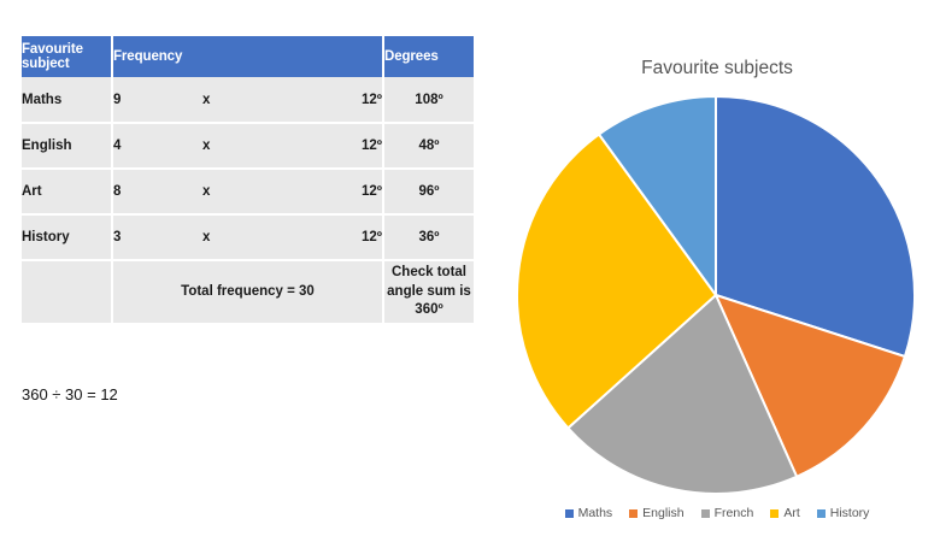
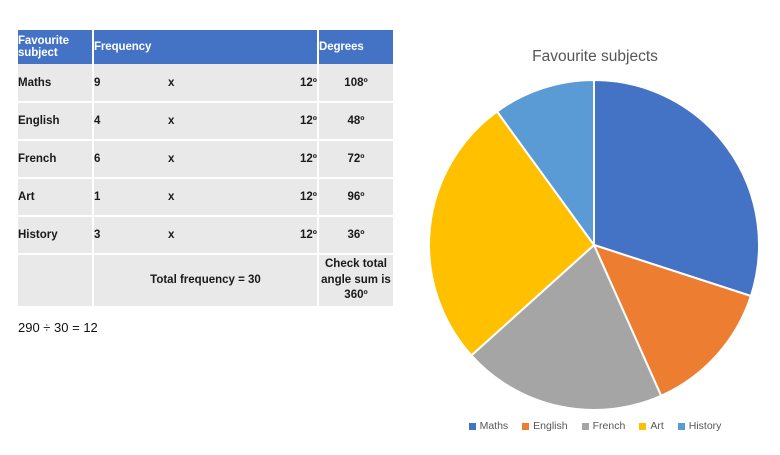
  Favourite subject	Frequency	Degrees
  Maths	9	x	12º	108º
  English	4	x	12º	48º
+ French	6	x	12º	72º
- Art	8	x	12º	96º
+ Art	1	x	12º	96º
  History	3	x	12º	36º
  	Total frequency = 30	Check total angle sum is 360º
- 360 ÷ 30 = 12
+ 290 ÷ 30 = 12
  Favourite subjects
  Maths
  English
  French
  Art
  History
